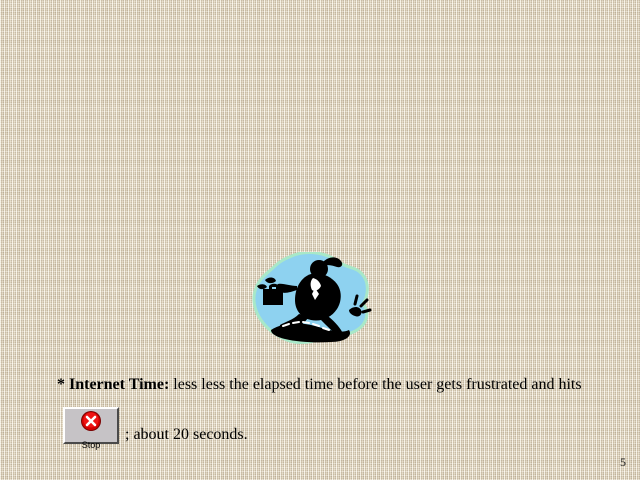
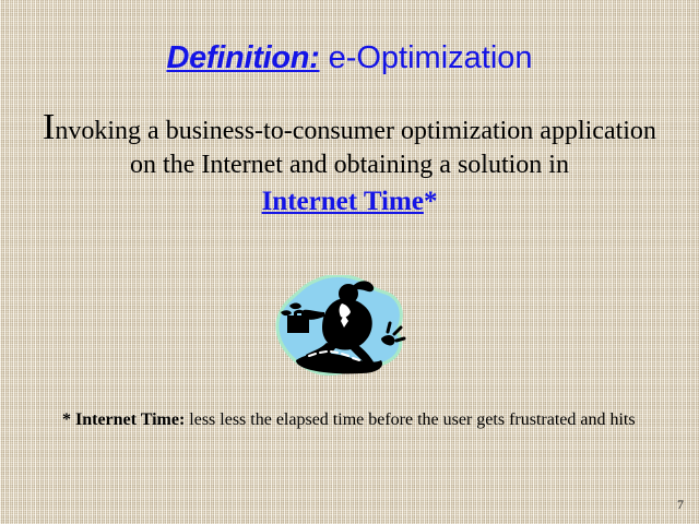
+ Definition: e-Optimization
+ Invoking a business-to-consumer optimization application on the Internet and obtaining a solution in
+ Internet Time*
  * Internet Time: less less the elapsed time before the user gets frustrated and hits
- Stop
- ; about 20 seconds.
- 5
+ 7
